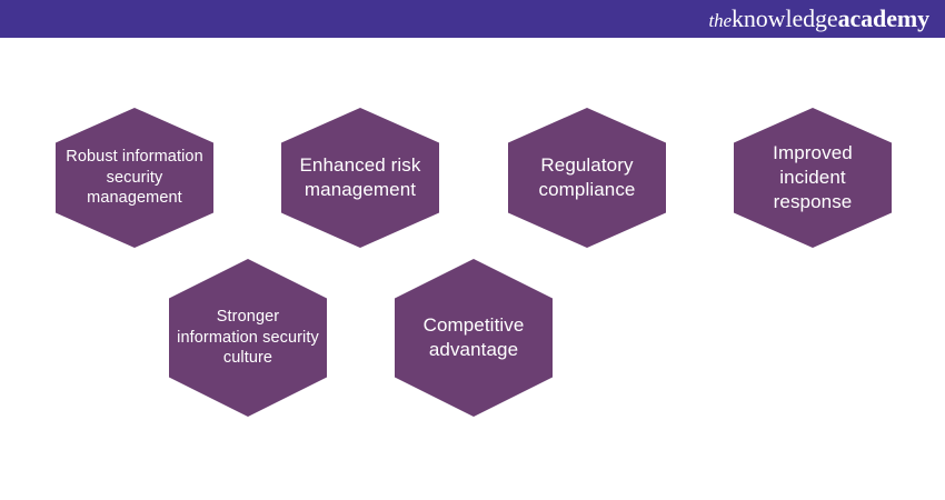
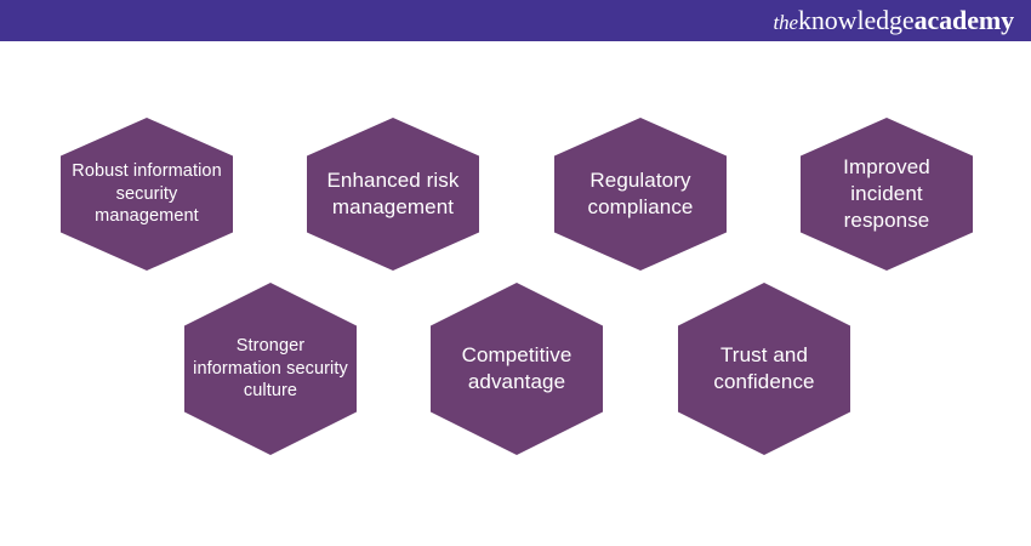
  theknowledgeacademy
  Robust information security management
  Enhanced risk management
  Regulatory compliance
  Improved incident response
  Stronger information security culture
  Competitive advantage
+ Trust and confidence
